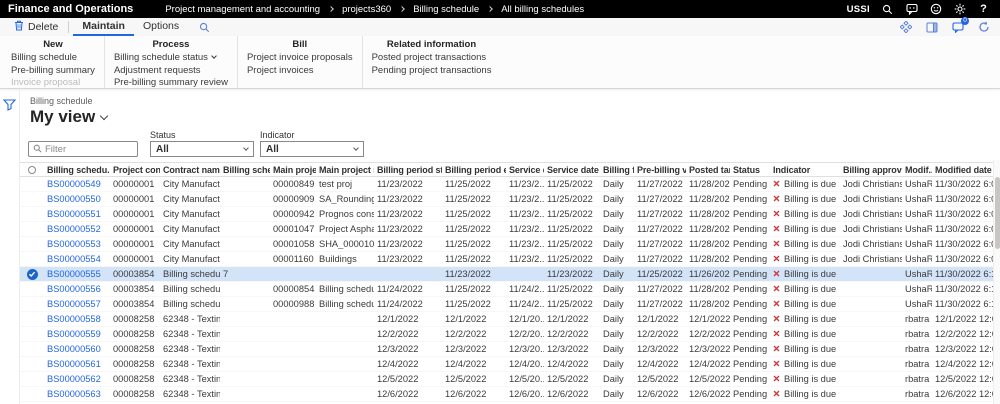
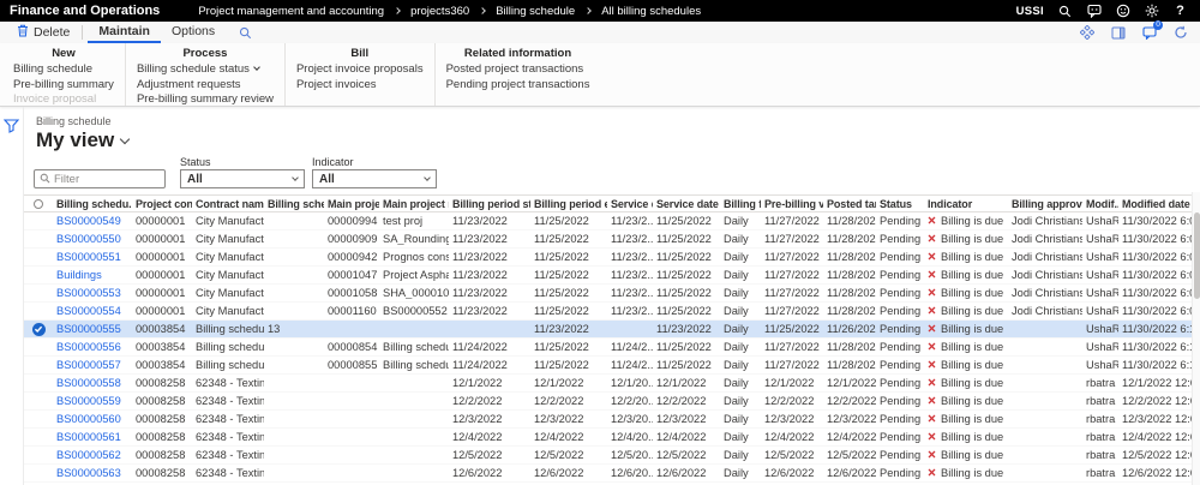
  Finance and Operations
  Project management and accounting
  projects360
  Billing schedule
  All billing schedules
  USSI
  ?
  Delete
  Maintain
  Options
  New
  Billing schedule
  Pre-billing summary
  Invoice proposal
  Process
  Billing schedule status
  Adjustment requests
  Pre-billing summary review
  Bill
  Project invoice proposals
  Project invoices
  Related information
  Posted project transactions
  Pending project transactions
  Billing schedule
  My view
  Filter
  Status
  All
  Indicator
  All
  Billing schedu.
  Contract nam
  Billing sche
  Main proje
  Billing period st
  Billing period e
  Service date
  Pre-billing v
  Status
  Indicator
  Billing approv
  Modif.
  Modified date
  BS00000549
  00000001
  City Manufact
- 00000849
+ 00000994
  test proj
  11/23/2022
  11/25/2022
  11/23/2..
  11/25/2022
  Daily
  11/27/2022
  11/28/202
  Pending
  Billing is due
  Jodi Christians
  UshaR
  11/30/2022 6:
  BS00000550
  00000001
  City Manufact
  00000909
  SA_Rounding
  11/23/2022
  11/25/2022
  11/23/2..
  11/25/2022
  Daily
  11/27/2022
  11/28/202
  Pending
  Billing is due
  Jodi Christians
  UshaR
  11/30/2022 6:
  BS00000551
  00000001
  City Manufact
  00000942
  Prognos cons
  11/23/2022
  11/25/2022
  11/23/2..
  11/25/2022
  Daily
  11/27/2022
  11/28/202
  Pending
  Billing is due
  Jodi Christians
  UshaR
  11/30/2022 6:
- BS00000552
+ Buildings
  00000001
  City Manufact
  00001047
  Project Aspha
  11/23/2022
  11/25/2022
  11/23/2..
  11/25/2022
  Daily
  11/27/2022
  11/28/202
  Pending
  Billing is due
  Jodi Christians
  UshaR
  11/30/2022 6:
  BS00000553
  00000001
  City Manufact
  00001058
  SHA_000010
  11/23/2022
  11/25/2022
  11/23/2..
  11/25/2022
  Daily
  11/27/2022
  11/28/202
  Pending
  Billing is due
  Jodi Christians
  UshaR
  11/30/2022 6:
  BS00000554
  00000001
  City Manufact
  00001160
- Buildings
+ BS00000552
  11/23/2022
  11/25/2022
  11/23/2..
  11/25/2022
  Daily
  11/27/2022
  11/28/202
  Pending
  Billing is due
  Jodi Christians
  UshaR
  11/30/2022 6:
  BS00000555
  00003854
  Billing schedu
- 7
+ 13
  11/23/2022
  11/23/2022
  Daily
  11/25/2022
  11/26/202
  Pending
  Billing is due
  UshaR
  11/30/2022 6:
  BS00000556
  00003854
  Billing schedu
  00000854
  Billing schedu
  11/24/2022
  11/25/2022
  11/24/2..
  11/25/2022
  Daily
  11/27/2022
  11/28/202
  Pending
  Billing is due
  UshaR
  11/30/2022 6:
  BS00000557
  00003854
  Billing schedu
- 00000988
+ 00000855
  Billing schedu
  11/24/2022
  11/25/2022
  11/24/2..
  11/25/2022
  Daily
  11/27/2022
  11/28/202
  Pending
  Billing is due
  UshaR
  11/30/2022 6:
  BS00000558
  00008258
  62348 - Textin
  12/1/2022
  12/1/2022
  12/1/20..
  12/1/2022
  Daily
  12/1/2022
  12/1/2022
  Pending
  Billing is due
  rbatra
  12/1/2022 12:
  BS00000559
  00008258
  62348 - Textin
  12/2/2022
  12/2/2022
  12/2/20..
  12/2/2022
  Daily
  12/2/2022
  12/2/2022
  Pending
  Billing is due
  rbatra
  12/2/2022 12:
  BS00000560
  00008258
  62348 - Textin
  12/3/2022
  12/3/2022
  12/3/20..
  12/3/2022
  Daily
  12/3/2022
  12/3/2022
  Pending
  Billing is due
  rbatra
  12/3/2022 12:
  BS00000561
  00008258
  62348 - Textin
  12/4/2022
  12/4/2022
  12/4/20..
  12/4/2022
  Daily
  12/4/2022
  12/4/2022
  Pending
  Billing is due
  rbatra
  12/4/2022 12:
  BS00000562
  00008258
  62348 - Textin
  12/5/2022
  12/5/2022
  12/5/20..
  12/5/2022
  Daily
  12/5/2022
  12/5/2022
  Pending
  Billing is due
  rbatra
  12/5/2022 12:
  BS00000563
  00008258
  62348 - Textin
  12/6/2022
  12/6/2022
  12/6/20..
  12/6/2022
  Daily
  12/6/2022
  12/6/2022
  Pending
  Billing is due
  rbatra
  12/6/2022 12:
